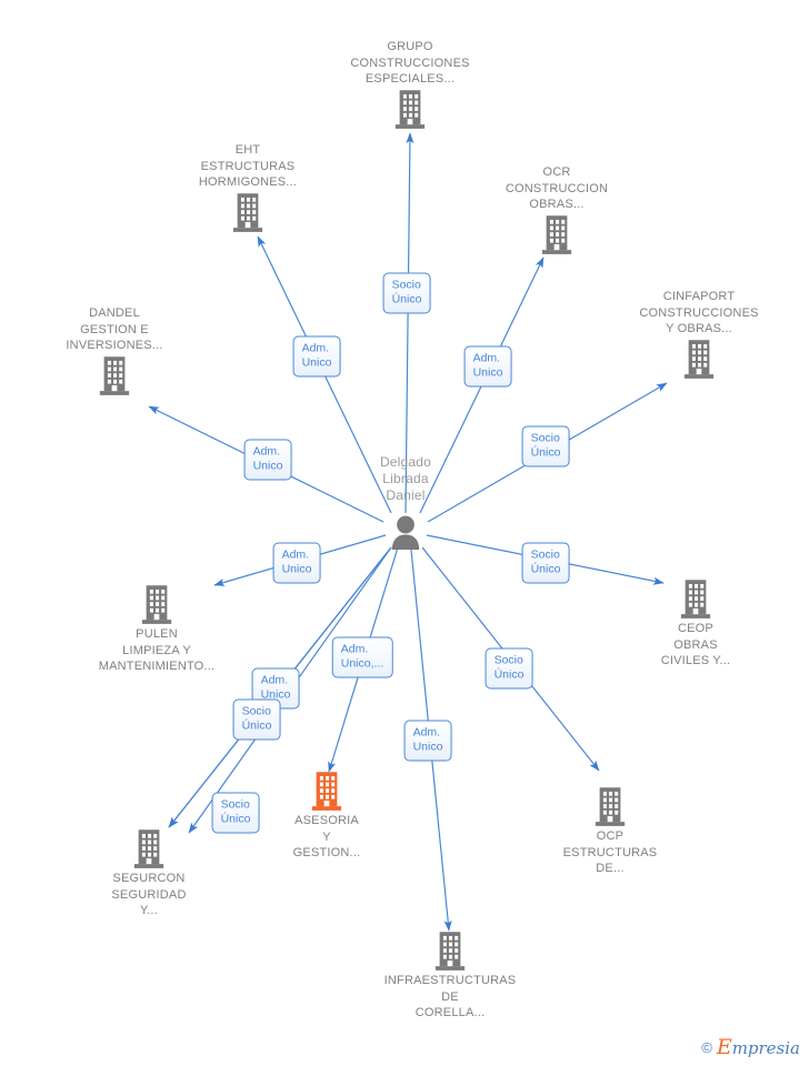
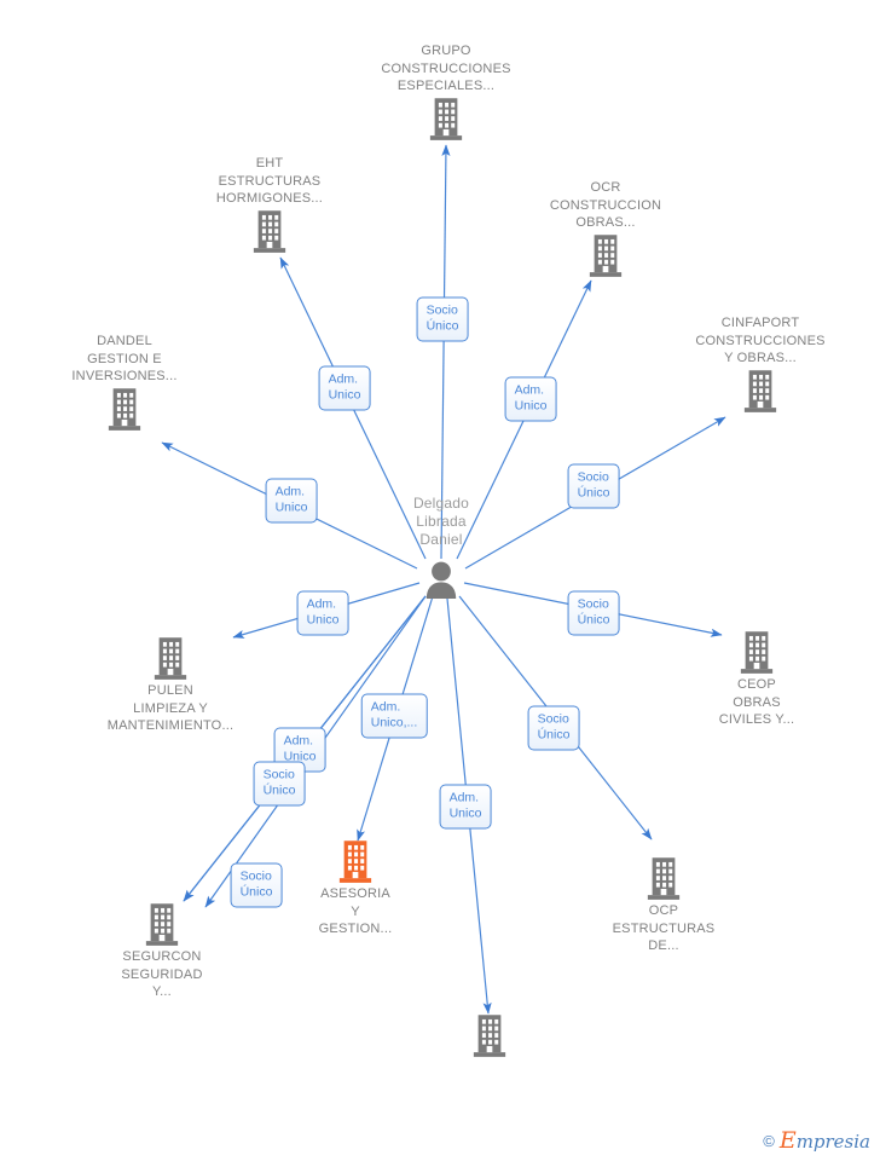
  GRUPO
  CONSTRUCCIONES
  ESPECIALES...
  EHT
  ESTRUCTURAS
  HORMIGONES...
  OCR
  CONSTRUCCION
  OBRAS...
  CINFAPORT
  CONSTRUCCIONES
  Y OBRAS...
  DANDEL
  GESTION E
  INVERSIONES...
  PULEN
  LIMPIEZA Y
  MANTENIMIENTO...
  CEOP
  OBRAS
  CIVILES Y...
  ASESORIA
  Y
  GESTION...
  SEGURCON
  SEGURIDAD
  Y...
  OCP
  ESTRUCTURAS
  DE...
- INFRAESTRUCTURAS
- DE
- CORELLA...
  Delgado
  Librada
  Daniel
  Socio
  Único
  Adm.
  Unico
  Adm.
  Unico
  Socio
  Único
  Adm.
  Unico
  Adm.
  Unico
  Socio
  Único
  Adm.
  Unico,...
  Adm.
  Unico
  Socio
  Único
  Socio
  Único
  Adm.
  Unico
  Socio
  Único
  ©
  Empresia
